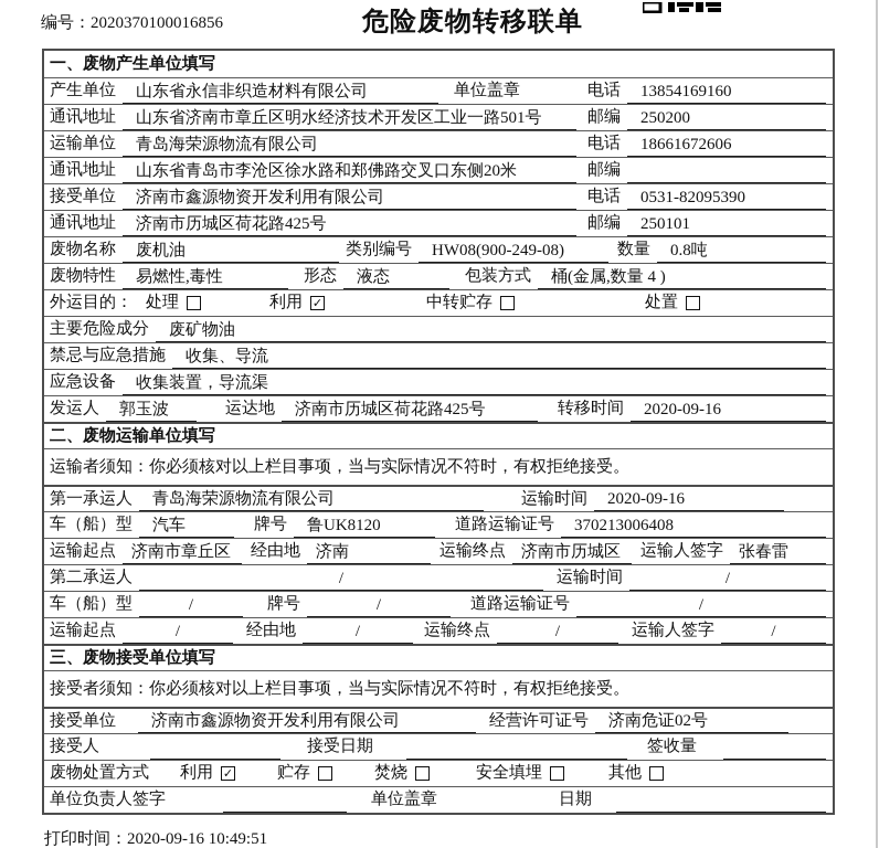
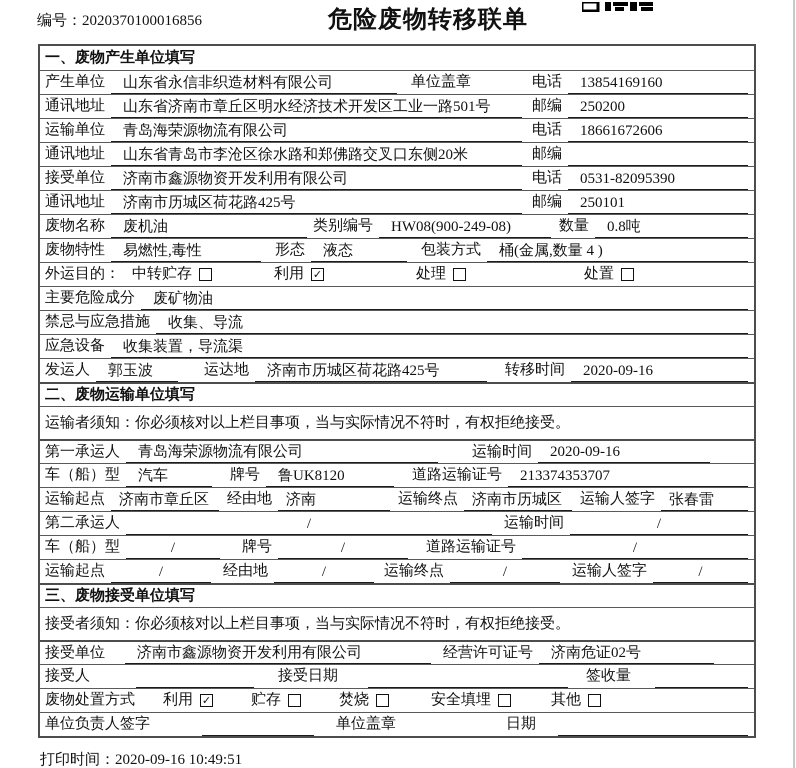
  编号：2020370100016856
  危险废物转移联单
  一、废物产生单位填写
  产生单位
  山东省永信非织造材料有限公司
  单位盖章
  电话
  13854169160
  通讯地址
  山东省济南市章丘区明水经济技术开发区工业一路501号
  邮编
  250200
  运输单位
  青岛海荣源物流有限公司
  电话
  18661672606
  通讯地址
  山东省青岛市李沧区徐水路和郑佛路交叉口东侧20米
  邮编
  接受单位
  济南市鑫源物资开发利用有限公司
  电话
  0531-82095390
  通讯地址
  济南市历城区荷花路425号
  邮编
  250101
  废物名称
  废机油
  类别编号
  HW08(900-249-08)
  数量
  0.8吨
  废物特性
  易燃性,毒性
  形态
  液态
  包装方式
  桶(金属,数量 4 )
  外运目的：
- 处理
+ 中转贮存
  利用
  ✓
- 中转贮存
+ 处理
  处置
  主要危险成分
  废矿物油
  禁忌与应急措施
  收集、导流
  应急设备
  收集装置，导流渠
  发运人
  郭玉波
  运达地
  济南市历城区荷花路425号
  转移时间
  2020-09-16
  二、废物运输单位填写
  运输者须知：你必须核对以上栏目事项，当与实际情况不符时，有权拒绝接受。
  第一承运人
  青岛海荣源物流有限公司
  运输时间
  2020-09-16
  车（船）型
  汽车
  牌号
  鲁UK8120
  道路运输证号
- 370213006408
+ 213374353707
  运输起点
  济南市章丘区
  经由地
  济南
  运输终点
  济南市历城区
  运输人签字
  张春雷
  第二承运人
  /
  运输时间
  /
  车（船）型
  /
  牌号
  /
  道路运输证号
  /
  运输起点
  /
  经由地
  /
  运输终点
  /
  运输人签字
  /
  三、废物接受单位填写
  接受者须知：你必须核对以上栏目事项，当与实际情况不符时，有权拒绝接受。
  接受单位
  济南市鑫源物资开发利用有限公司
  经营许可证号
  济南危证02号
  接受人
  接受日期
  签收量
  废物处置方式
  利用
  ✓
  贮存
  焚烧
  安全填埋
  其他
  单位负责人签字
  单位盖章
  日期
  打印时间：2020-09-16 10:49:51
